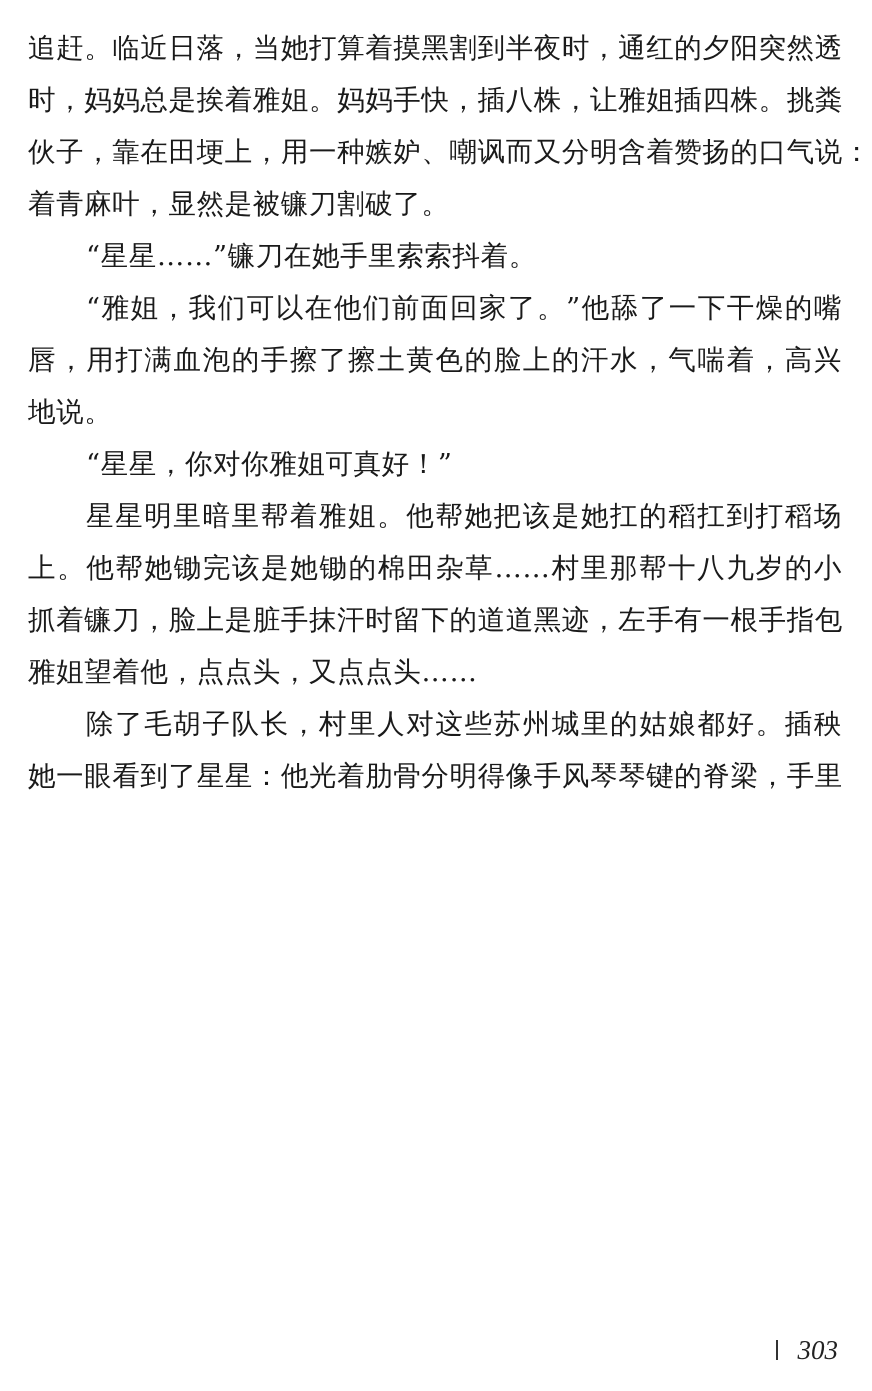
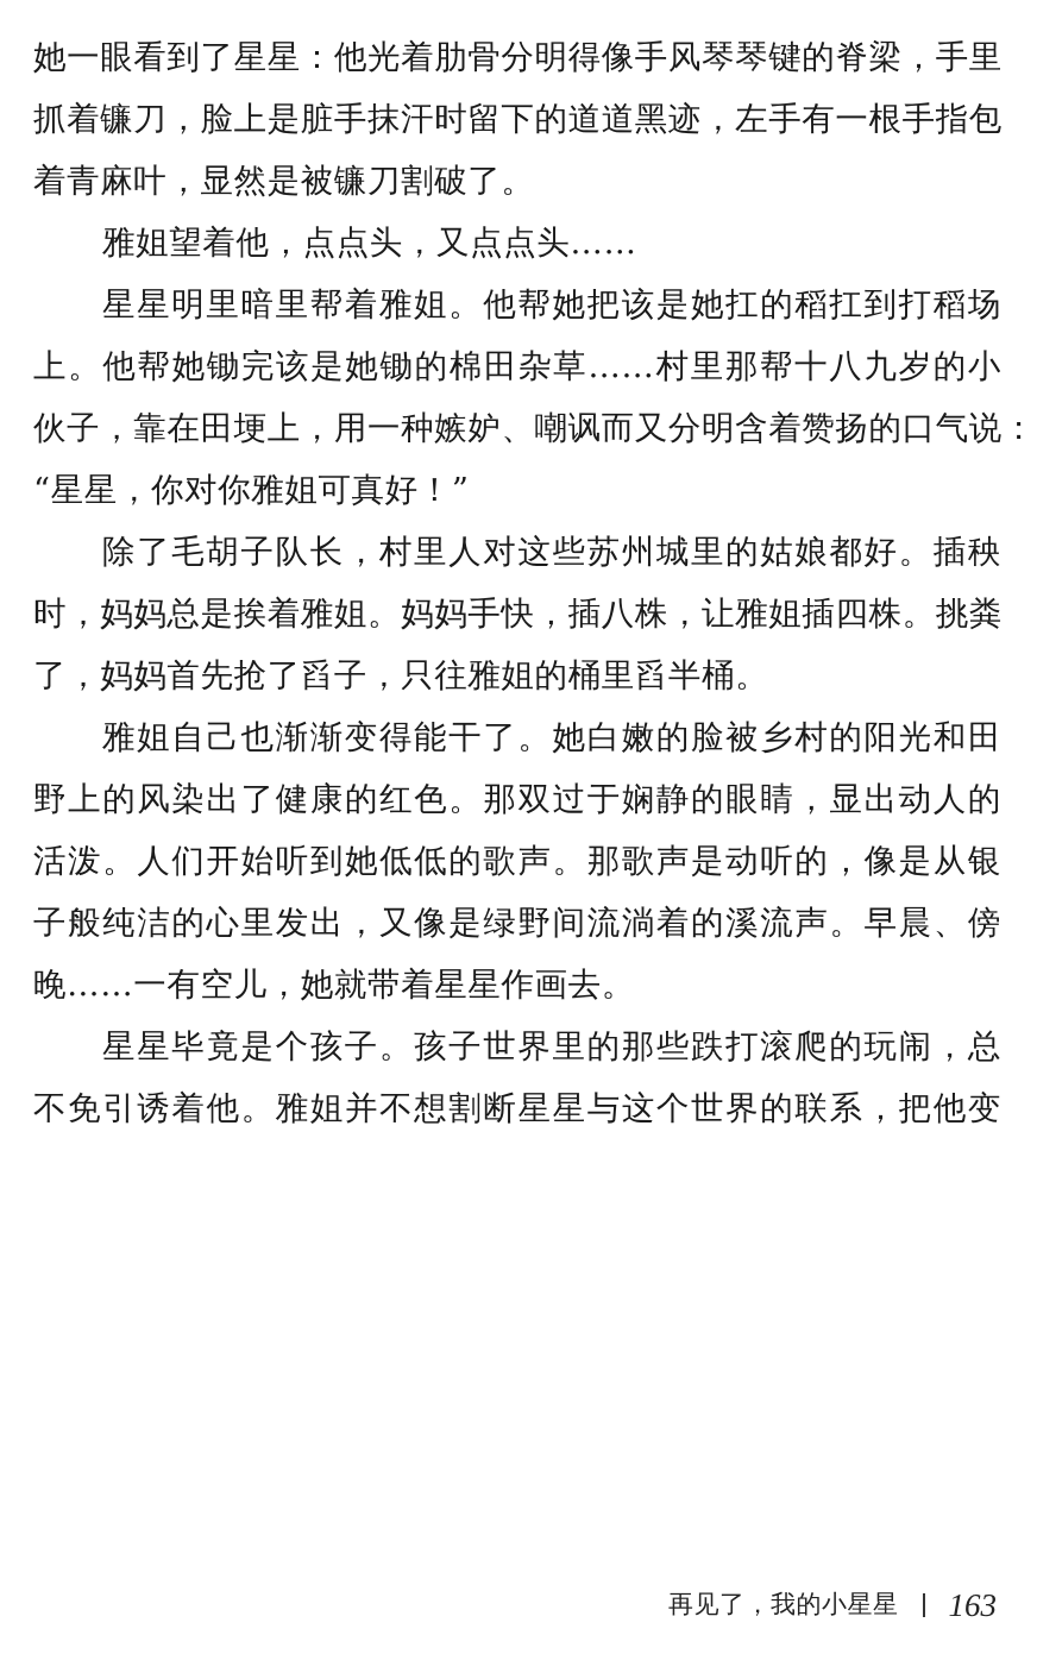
- 追赶。临近日落，当她打算着摸黑割到半夜时，通红的夕阳突然透
- 时，妈妈总是挨着雅姐。妈妈手快，插八株，让雅姐插四株。挑粪
+ 她一眼看到了星星：他光着肋骨分明得像手风琴琴键的脊梁，手里
- 伙子，靠在田埂上，用一种嫉妒、嘲讽而又分明含着赞扬的口气说：
+ 抓着镰刀，脸上是脏手抹汗时留下的道道黑迹，左手有一根手指包
  着青麻叶，显然是被镰刀割破了。
- “星星……”镰刀在她手里索索抖着。
- “雅姐，我们可以在他们前面回家了。”他舔了一下干燥的嘴
- 唇，用打满血泡的手擦了擦土黄色的脸上的汗水，气喘着，高兴
- 地说。
- “星星，你对你雅姐可真好！”
+ 雅姐望着他，点点头，又点点头……
  星星明里暗里帮着雅姐。他帮她把该是她扛的稻扛到打稻场
  上。他帮她锄完该是她锄的棉田杂草……村里那帮十八九岁的小
- 抓着镰刀，脸上是脏手抹汗时留下的道道黑迹，左手有一根手指包
+ 伙子，靠在田埂上，用一种嫉妒、嘲讽而又分明含着赞扬的口气说：
- 雅姐望着他，点点头，又点点头……
+ “星星，你对你雅姐可真好！”
  除了毛胡子队长，村里人对这些苏州城里的姑娘都好。插秧
- 她一眼看到了星星：他光着肋骨分明得像手风琴琴键的脊梁，手里
+ 时，妈妈总是挨着雅姐。妈妈手快，插八株，让雅姐插四株。挑粪
+ 了，妈妈首先抢了舀子，只往雅姐的桶里舀半桶。
+ 雅姐自己也渐渐变得能干了。她白嫩的脸被乡村的阳光和田
+ 野上的风染出了健康的红色。那双过于娴静的眼睛，显出动人的
+ 活泼。人们开始听到她低低的歌声。那歌声是动听的，像是从银
+ 子般纯洁的心里发出，又像是绿野间流淌着的溪流声。早晨、傍
+ 晚……一有空儿，她就带着星星作画去。
+ 星星毕竟是个孩子。孩子世界里的那些跌打滚爬的玩闹，总
+ 不免引诱着他。雅姐并不想割断星星与这个世界的联系，把他变
+ 再见了，我的小星星
- 303
+ 163
